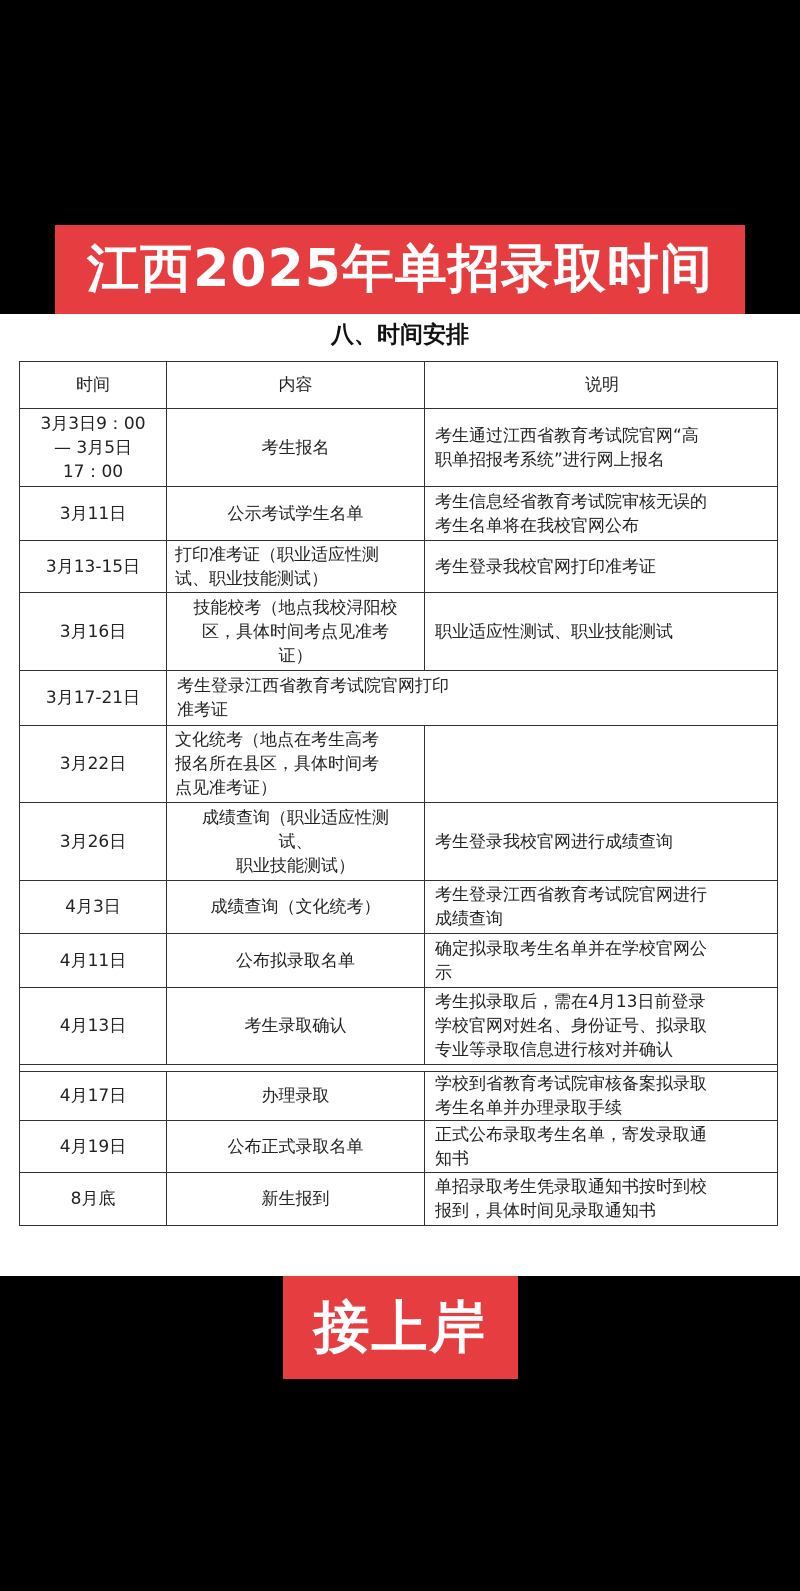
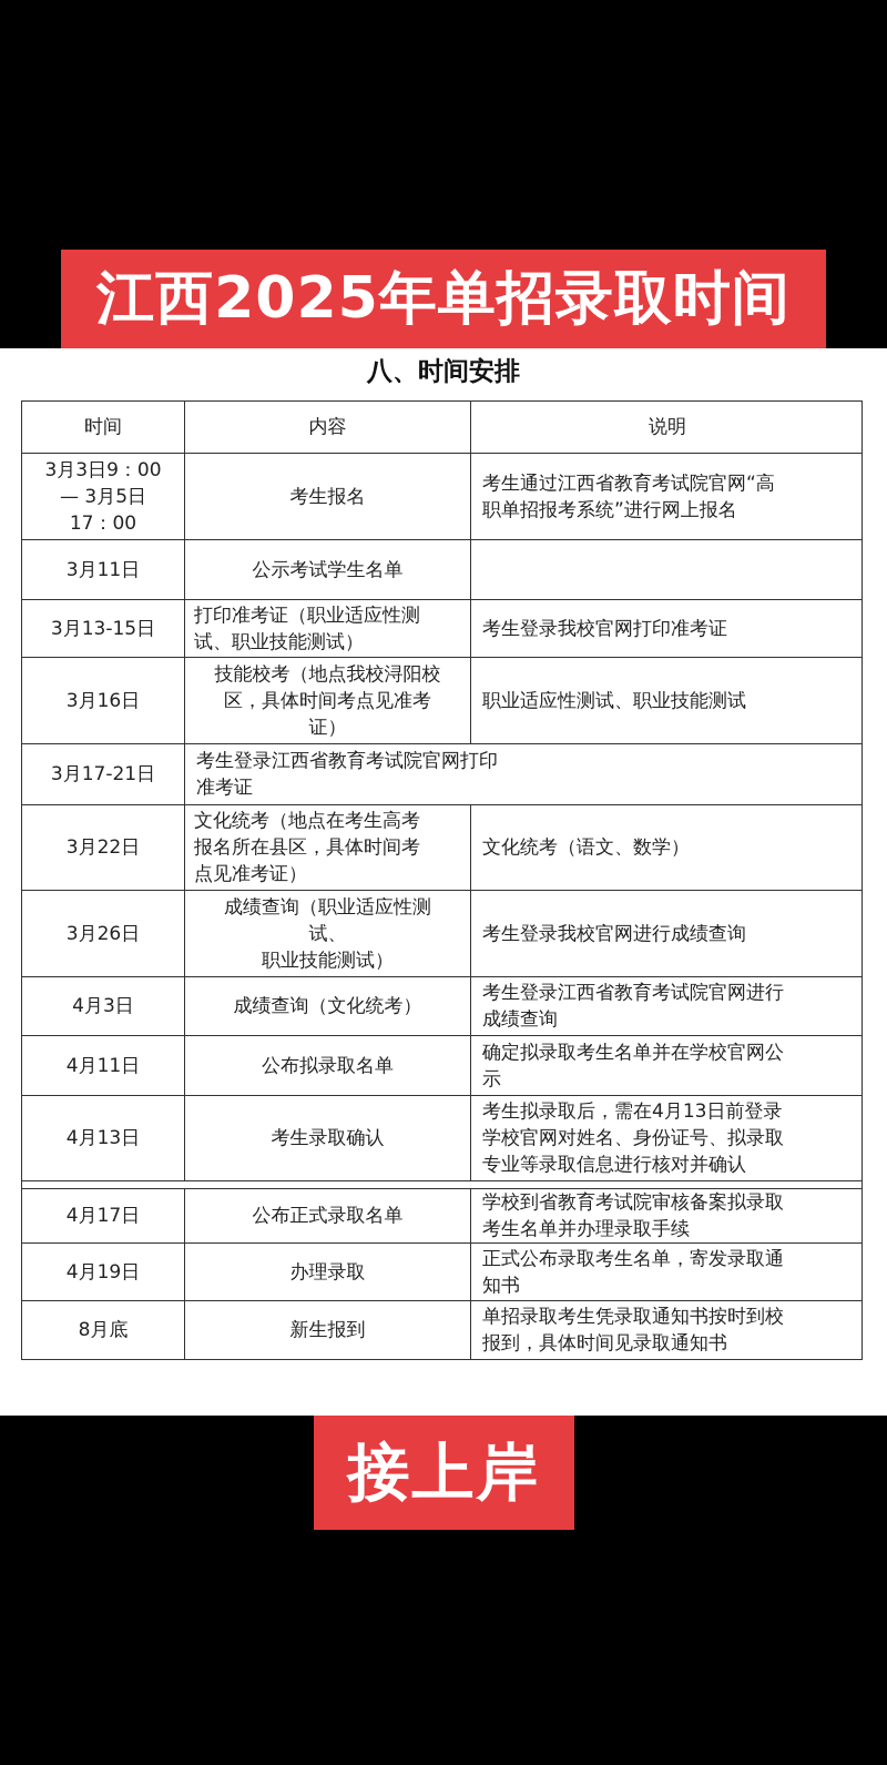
  江西2025年单招录取时间
  八、时间安排
  时间
  内容
  说明
  3月3日9：00
  — 3月5日
  17：00
  考生报名
  考生通过江西省教育考试院官网“高
  职单招报考系统”进行网上报名
  3月11日
  公示考试学生名单
- 考生信息经省教育考试院审核无误的
- 考生名单将在我校官网公布
  3月13-15日
  打印准考证（职业适应性测
  试、职业技能测试）
  考生登录我校官网打印准考证
  3月16日
  技能校考（地点我校浔阳校
  区，具体时间考点见准考
  证）
  职业适应性测试、职业技能测试
  3月17-21日
  考生登录江西省教育考试院官网打印
  准考证
  3月22日
  文化统考（地点在考生高考
  报名所在县区，具体时间考
  点见准考证）
+ 文化统考（语文、数学）
  3月26日
  成绩查询（职业适应性测
  试、
  职业技能测试）
  考生登录我校官网进行成绩查询
  4月3日
  成绩查询（文化统考）
  考生登录江西省教育考试院官网进行
  成绩查询
  4月11日
  公布拟录取名单
  确定拟录取考生名单并在学校官网公
  示
  4月13日
  考生录取确认
  考生拟录取后，需在4月13日前登录
  学校官网对姓名、身份证号、拟录取
  专业等录取信息进行核对并确认
  4月17日
- 办理录取
+ 公布正式录取名单
  学校到省教育考试院审核备案拟录取
  考生名单并办理录取手续
  4月19日
- 公布正式录取名单
+ 办理录取
  正式公布录取考生名单，寄发录取通
  知书
  8月底
  新生报到
  单招录取考生凭录取通知书按时到校
  报到，具体时间见录取通知书
  接上岸
